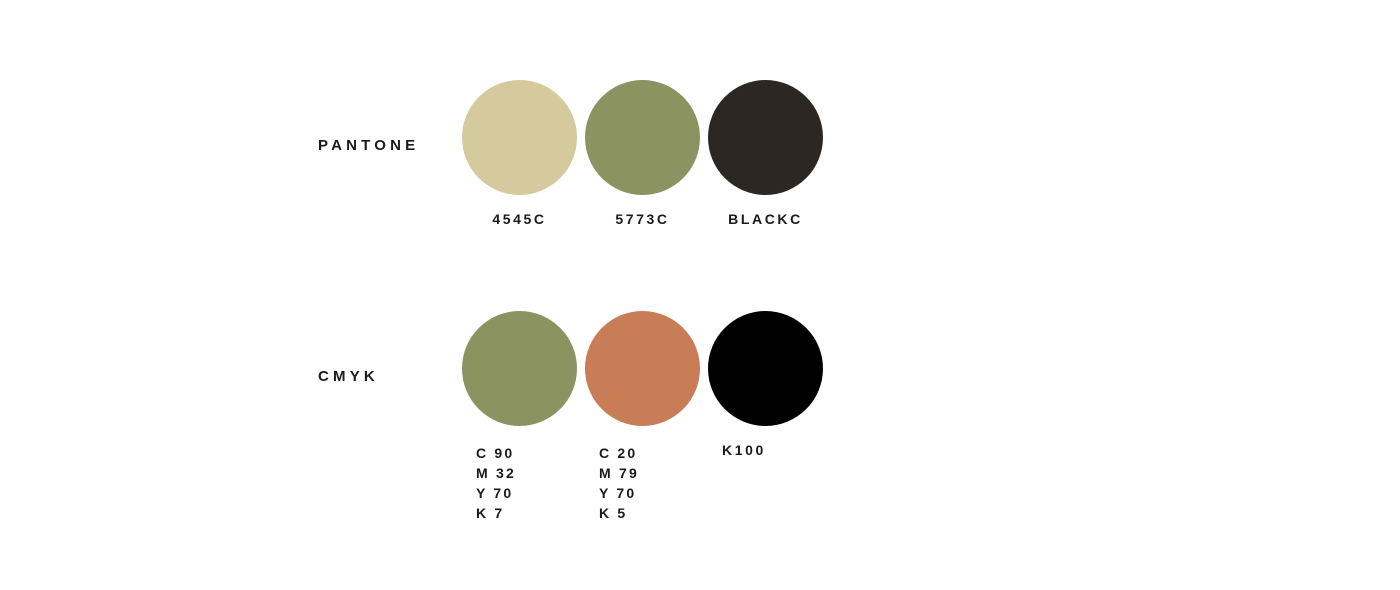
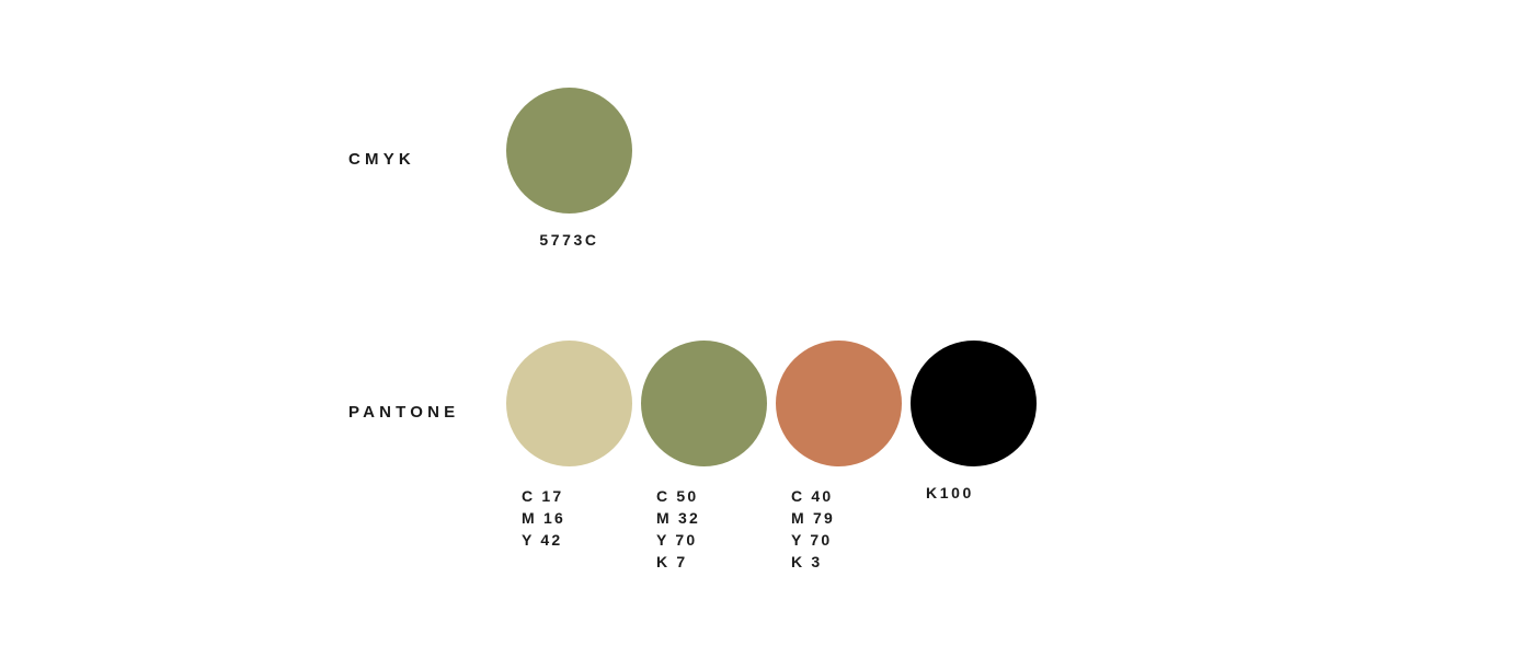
- PANTONE
+ CMYK
- 4545C
  5773C
- BLACKC
- CMYK
+ PANTONE
+ C 17
+ M 16
+ Y 42
- C 90
+ C 50
  M 32
  Y 70
  K 7
- C 20
+ C 40
  M 79
  Y 70
- K 5
+ K 3
  K100
